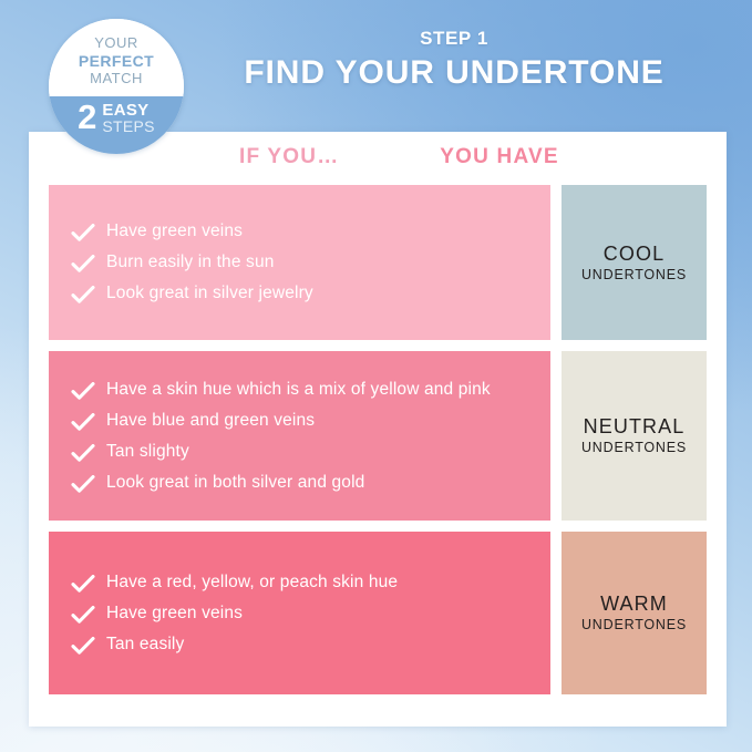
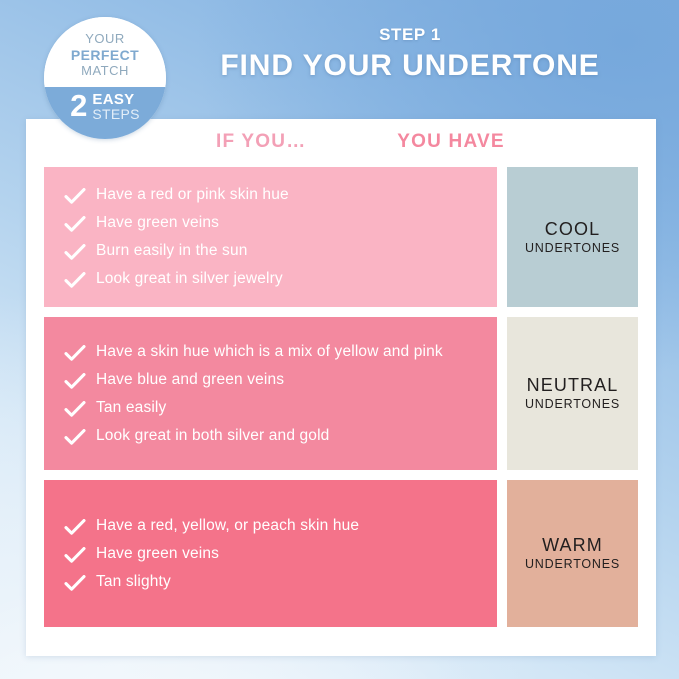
  STEP 1
  FIND YOUR UNDERTONE
  YOUR
  PERFECT
  MATCH
  2
  EASY
  STEPS
  IF YOU…
  YOU HAVE
+ Have a red or pink skin hue
  Have green veins
  Burn easily in the sun
  Look great in silver jewelry
  COOL
  UNDERTONES
  Have a skin hue which is a mix of yellow and pink
  Have blue and green veins
- Tan slighty
+ Tan easily
  Look great in both silver and gold
  NEUTRAL
  UNDERTONES
  Have a red, yellow, or peach skin hue
  Have green veins
- Tan easily
+ Tan slighty
  WARM
  UNDERTONES
